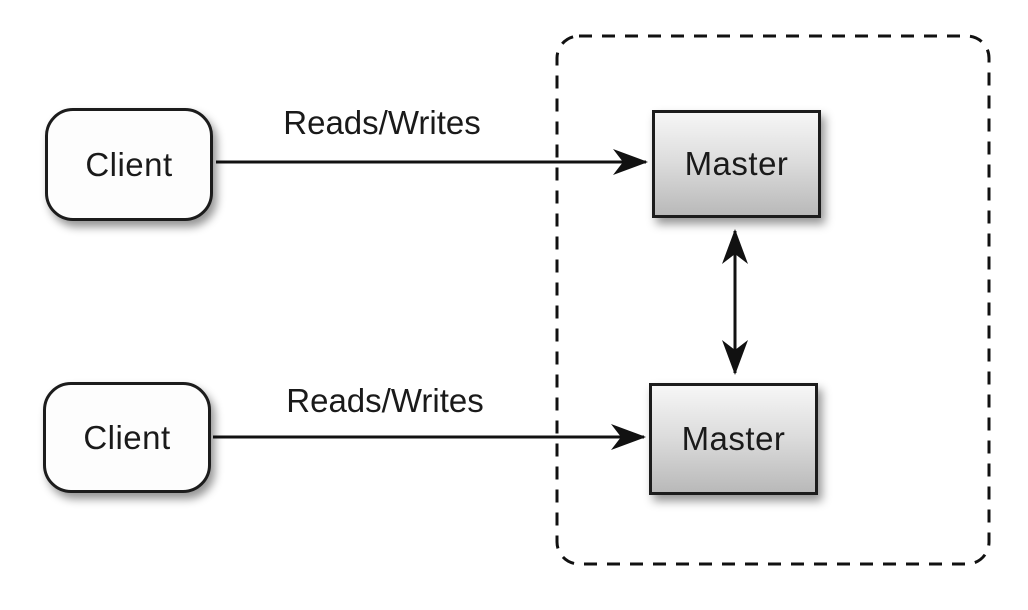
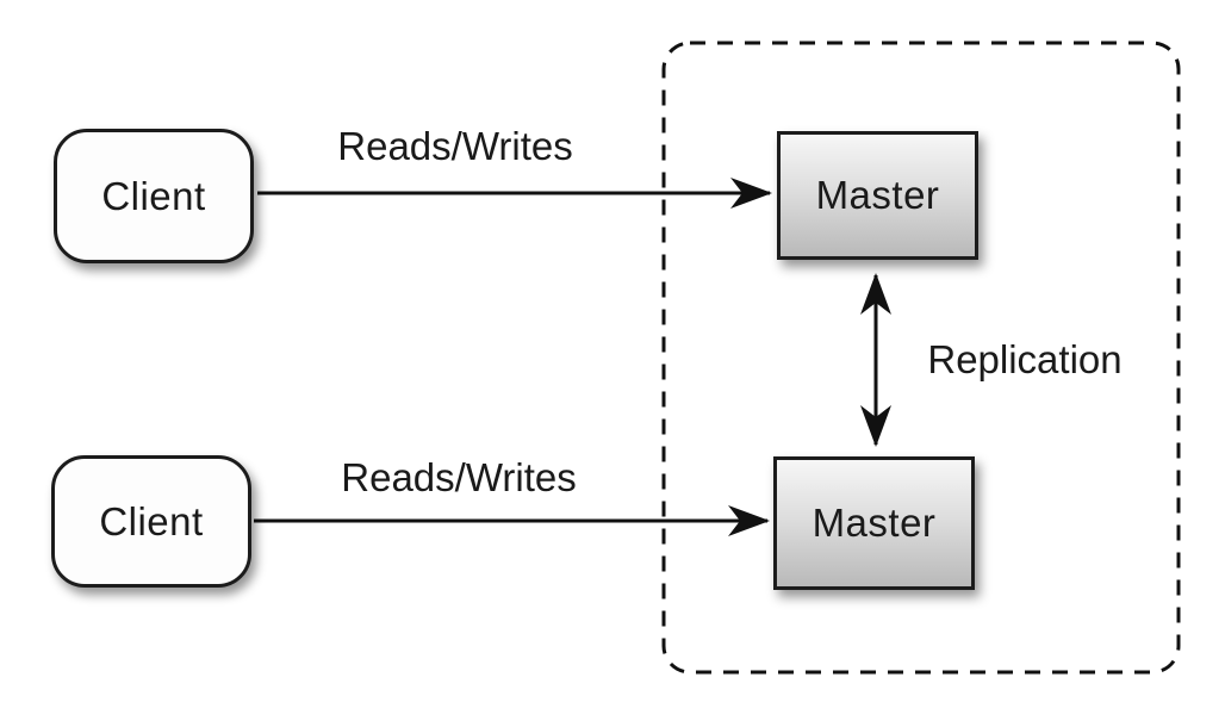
  Client
  Client
  Master
  Master
  Reads/Writes
  Reads/Writes
+ Replication
